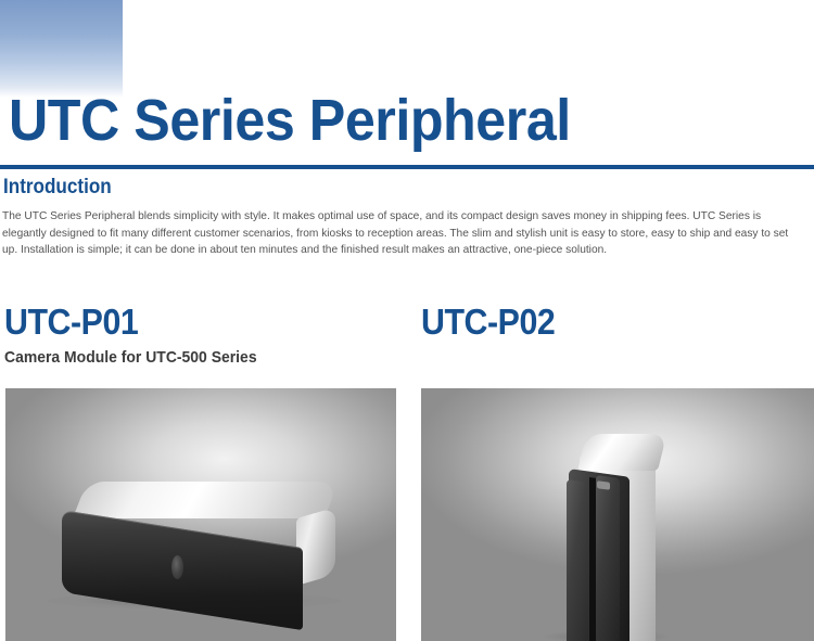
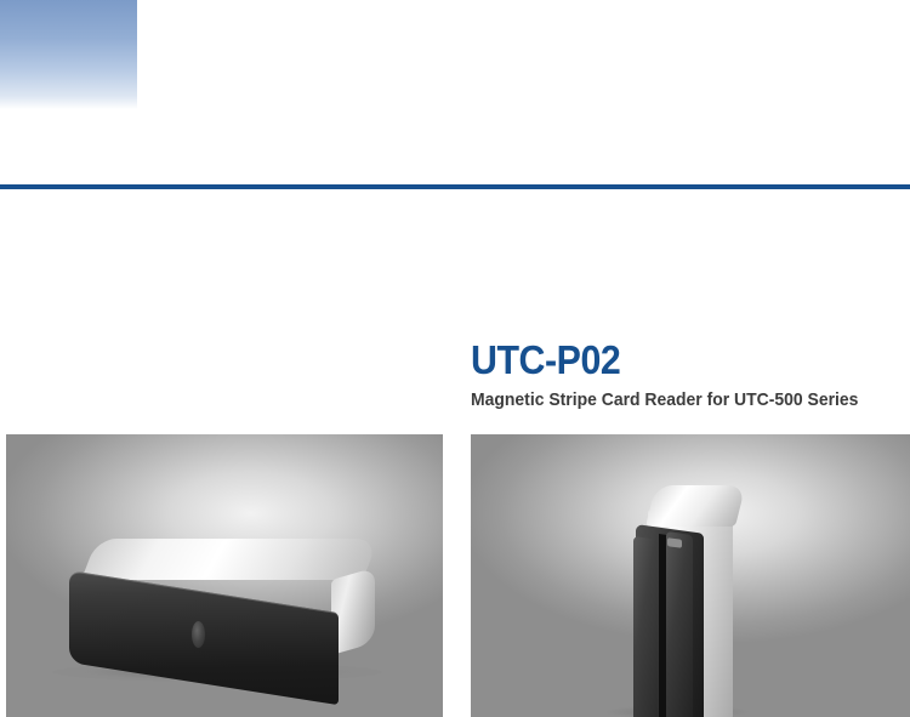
- UTC Series Peripheral
- Introduction
- The UTC Series Peripheral blends simplicity with style. It makes optimal use of space, and its compact design saves money in shipping fees. UTC Series is elegantly designed to fit many different customer scenarios, from kiosks to reception areas. The slim and stylish unit is easy to store, easy to ship and easy to set up. Installation is simple; it can be done in about ten minutes and the finished result makes an attractive, one-piece solution.
- UTC-P01
- Camera Module for UTC-500 Series
  UTC-P02
+ Magnetic Stripe Card Reader for UTC-500 Series
